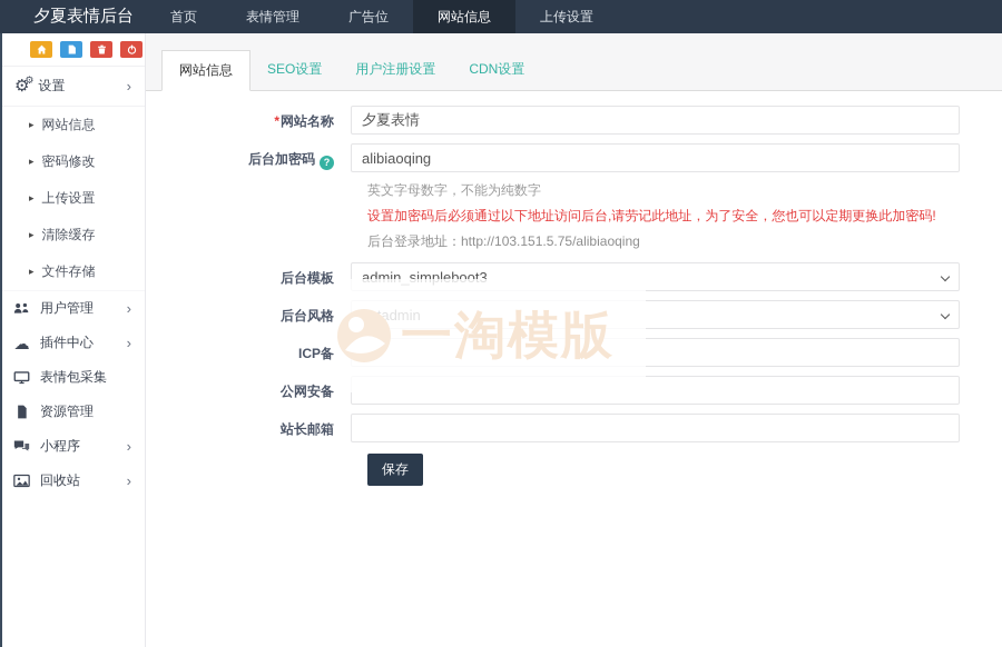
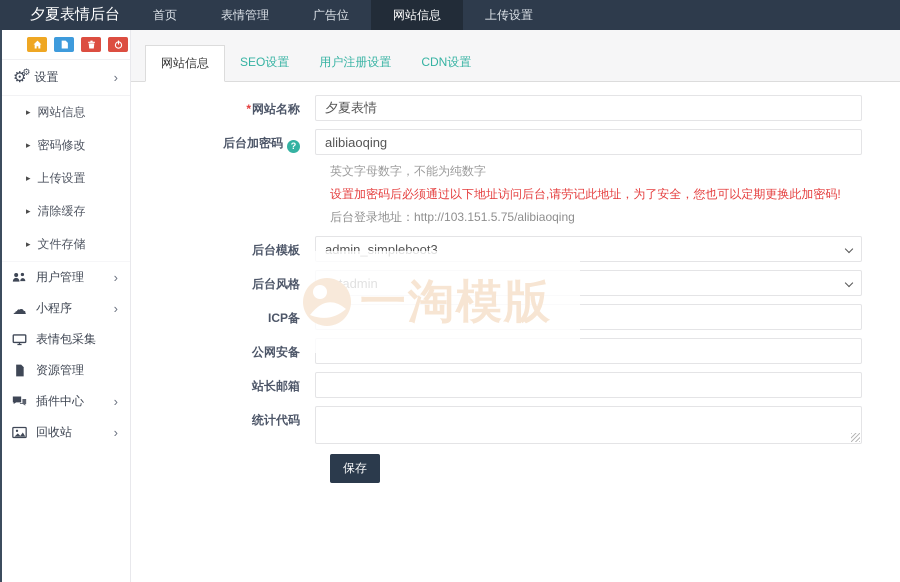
  夕夏表情后台
  首页
  表情管理
  广告位
  网站信息
  上传设置
  ⚙
  ⚙
  设置
  ›
  ▸
  网站信息
  ▸
  密码修改
  ▸
  上传设置
  ▸
  清除缓存
  ▸
  文件存储
  用户管理
  ›
  ☁
- 插件中心
+ 小程序
  ›
  表情包采集
  资源管理
- 小程序
+ 插件中心
  ›
  回收站
  ›
  网站信息
  SEO设置
  用户注册设置
  CDN设置
  *网站名称
  夕夏表情
  后台加密码 ?
  alibiaoqing
  英文字母数字，不能为纯数字
  设置加密码后必须通过以下地址访问后台,请劳记此地址，为了安全，您也可以定期更换此加密码!
  后台登录地址：http://103.151.5.75/alibiaoqing
  后台模板
  admin_simpleboot3
  后台风格
  ICP备
  公网安备
  站长邮箱
+ 统计代码
  保存
  一淘模版
